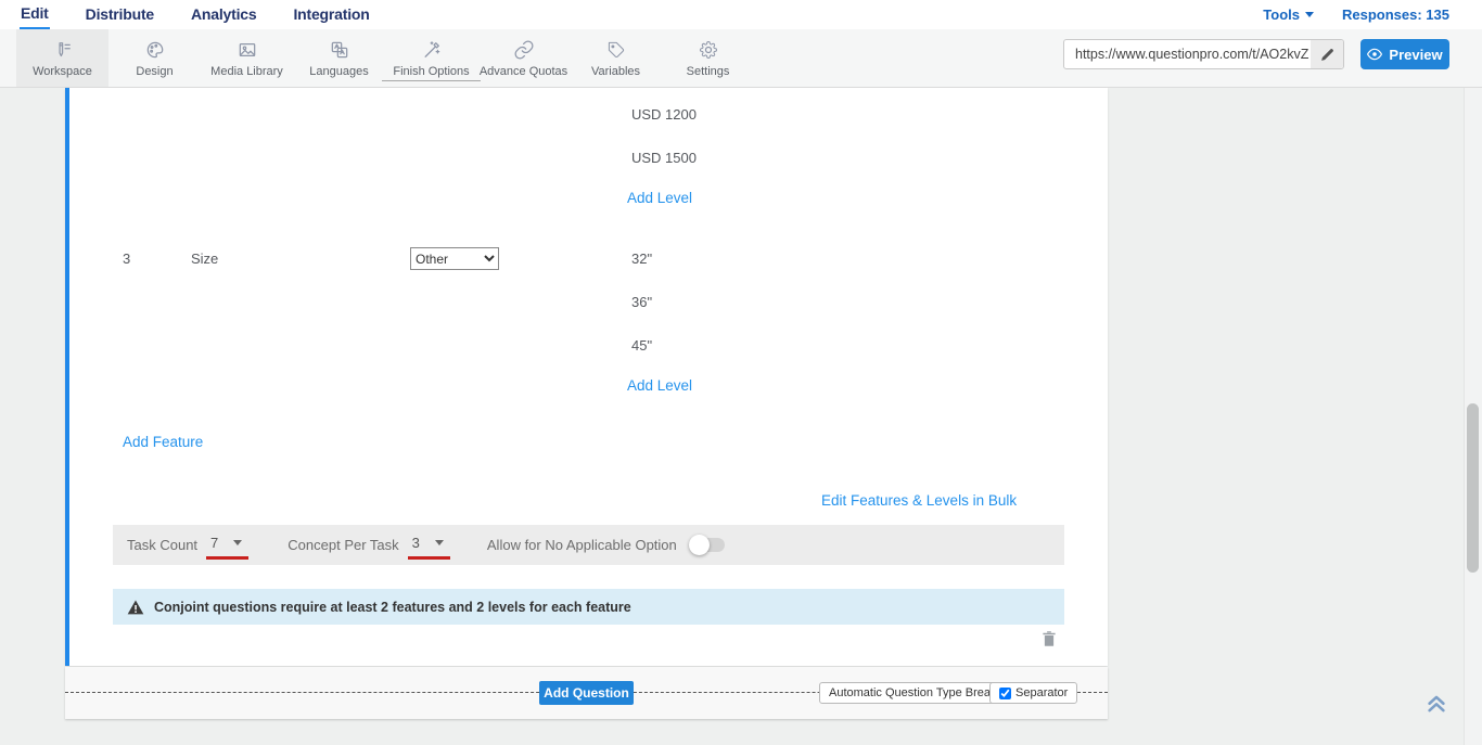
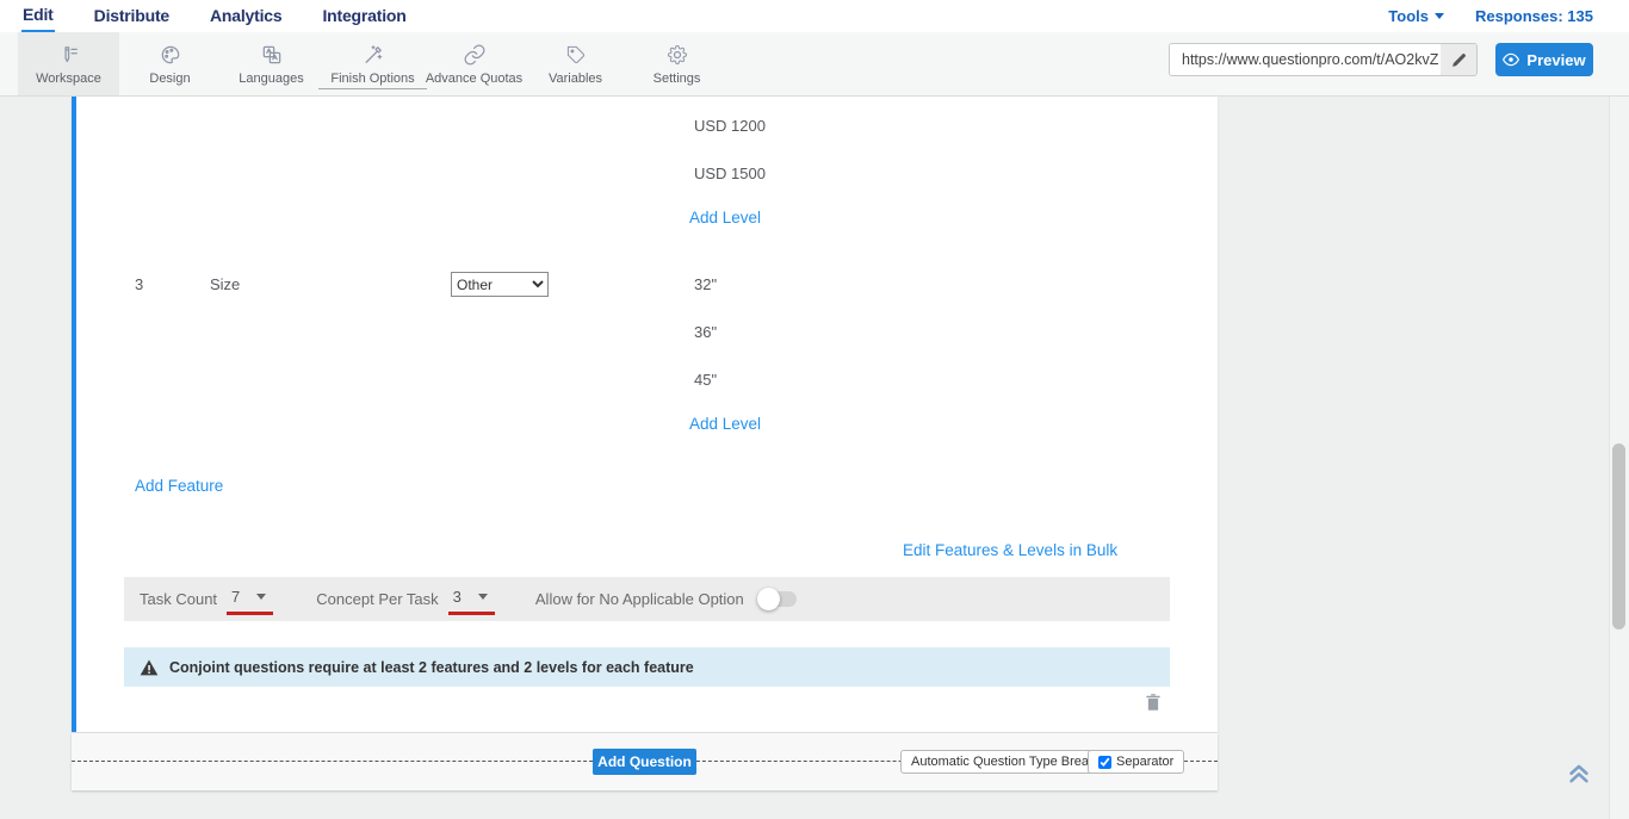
  Edit
  Distribute
  Analytics
  Integration
  Tools
  Responses: 135
  Workspace
  Design
- Media Library
  Languages
  Finish Options
  Advance Quotas
  Variables
  Settings
  https://www.questionpro.com/t/AO2kvZ
  Preview
  USD 1200
  USD 1500
  Add Level
  3
  Size
  Other
  32"
  36"
  45"
  Add Level
  Add Feature
  Edit Features & Levels in Bulk
  Task Count
  7
  Concept Per Task
  3
  Allow for No Applicable Option
  Conjoint questions require at least 2 features and 2 levels for each feature
  Add Question
  Automatic Question Type Brea
  Separator
